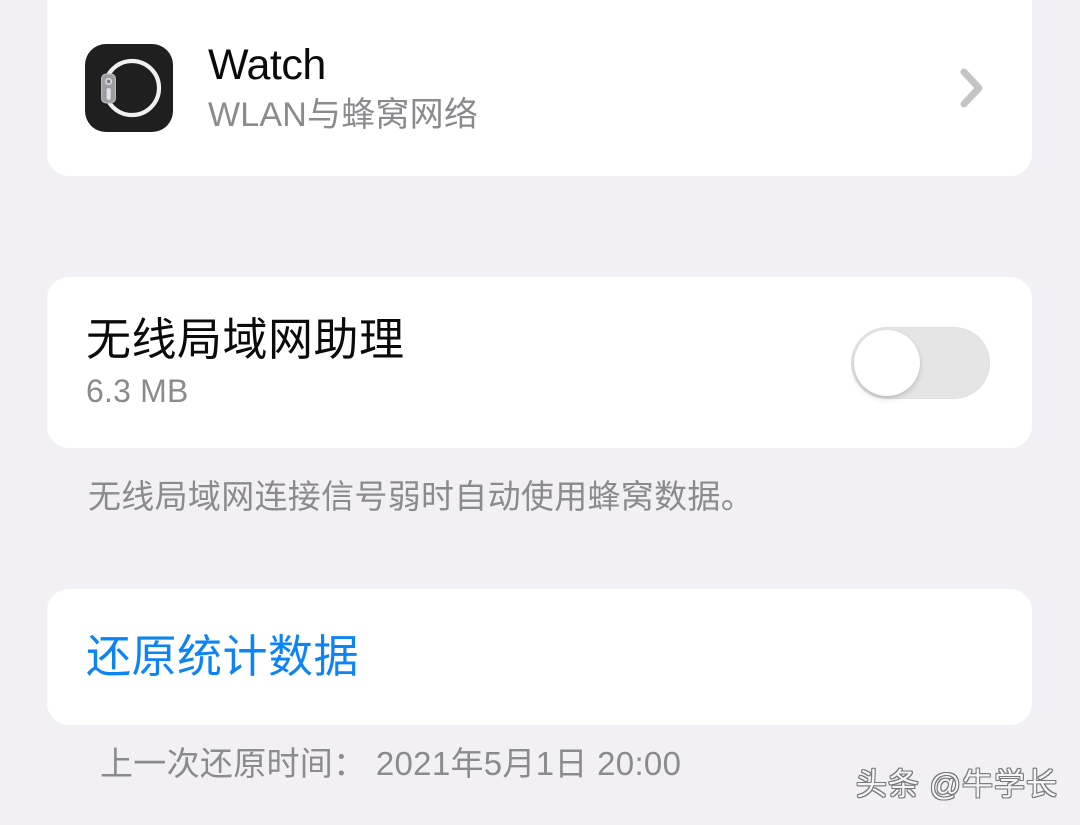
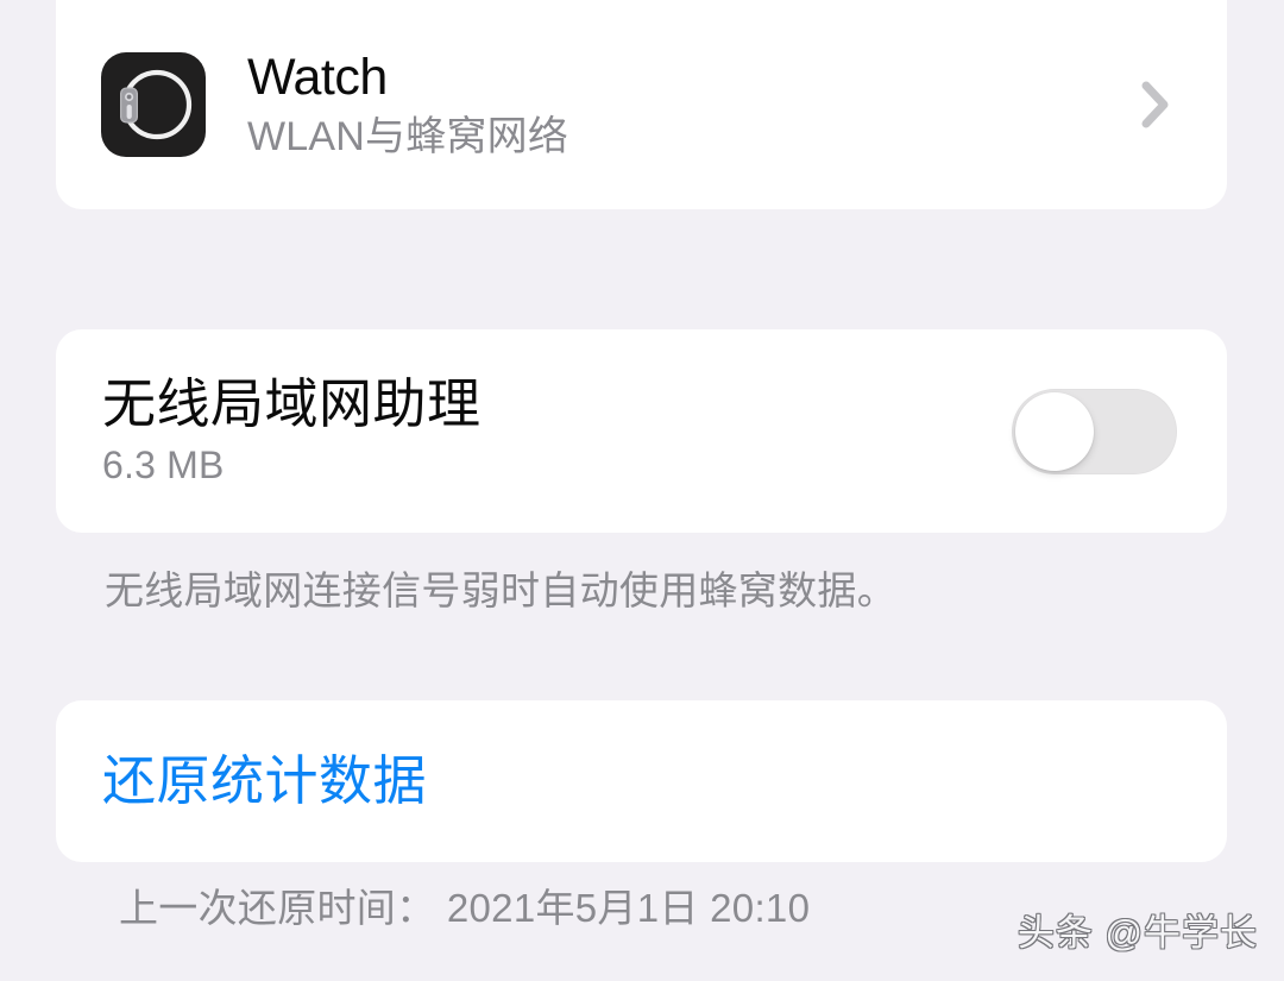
  Watch
  WLAN与蜂窝网络
  无线局域网助理
  6.3 MB
  无线局域网连接信号弱时自动使用蜂窝数据。
  还原统计数据
- 上一次还原时间： 2021年5月1日 20:00
+ 上一次还原时间： 2021年5月1日 20:10
  头条 @牛学长
